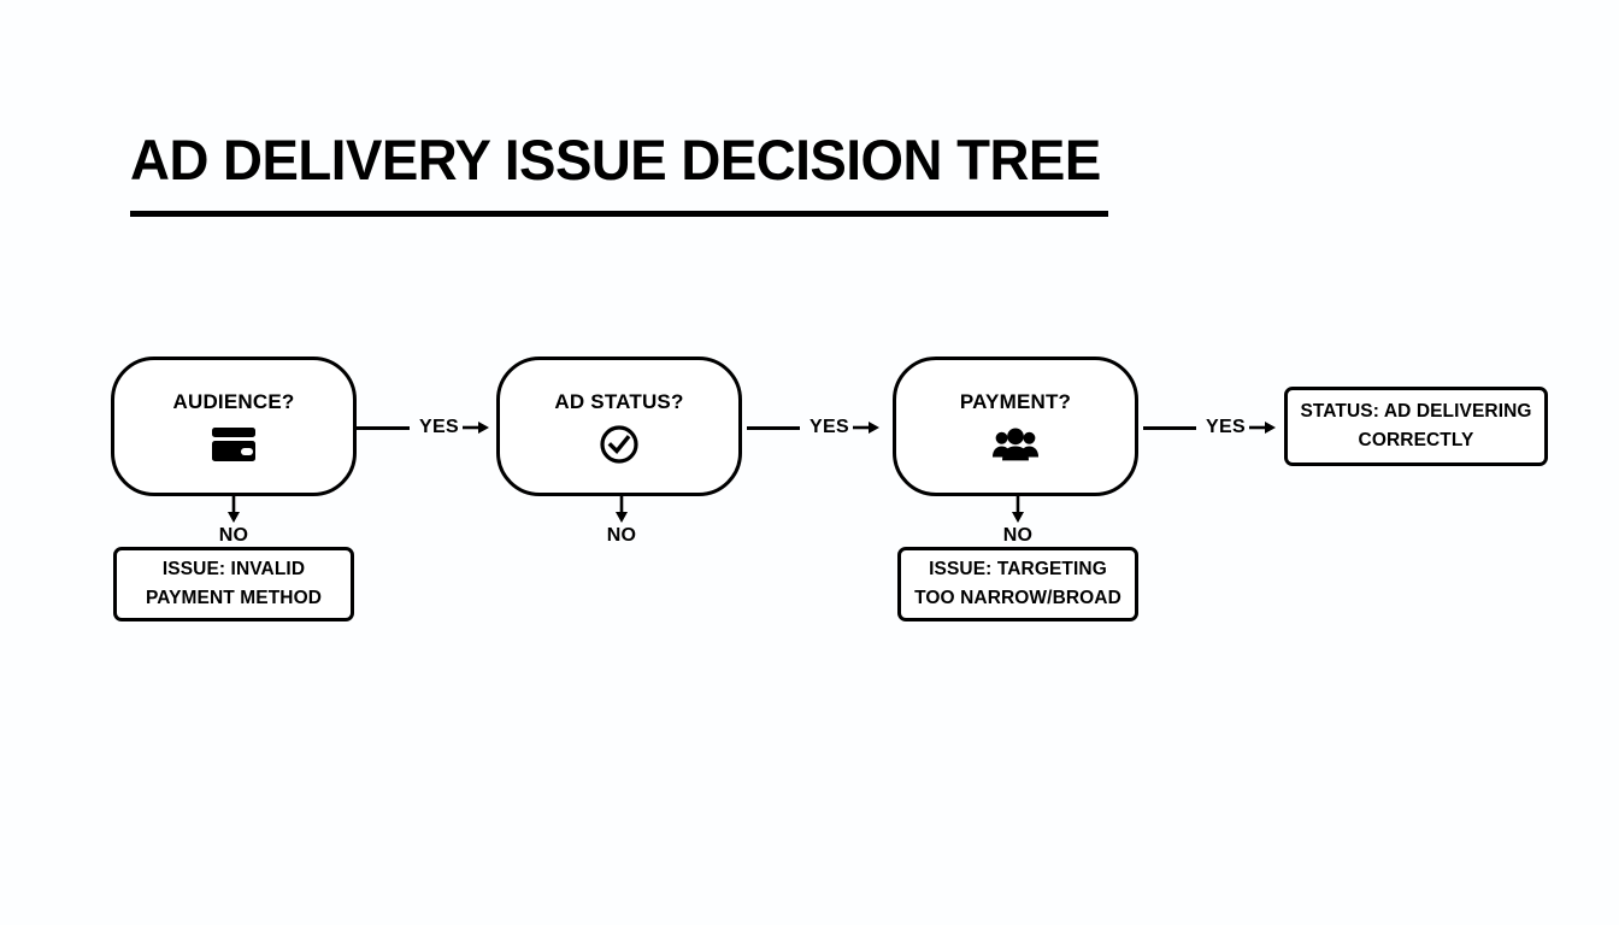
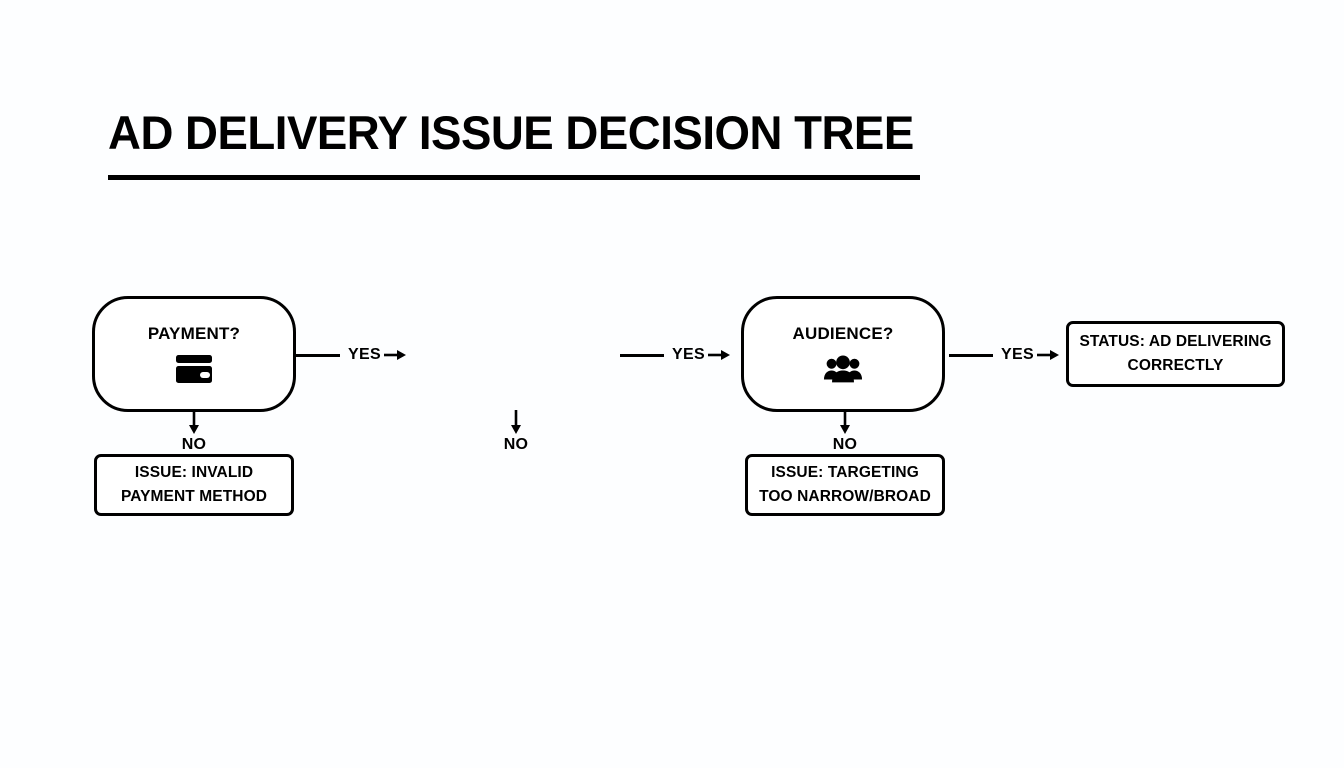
  AD DELIVERY ISSUE DECISION TREE
- AUDIENCE?
+ PAYMENT?
  YES
- AD STATUS?
  YES
- PAYMENT?
+ AUDIENCE?
  YES
  STATUS: AD DELIVERING
  CORRECTLY
  NO
  NO
  NO
  ISSUE: INVALID
  PAYMENT METHOD
  ISSUE: TARGETING
  TOO NARROW/BROAD
